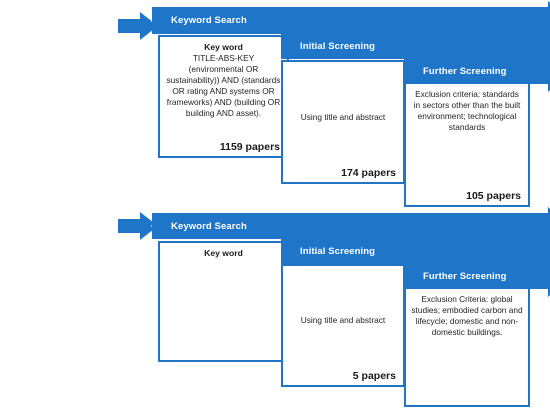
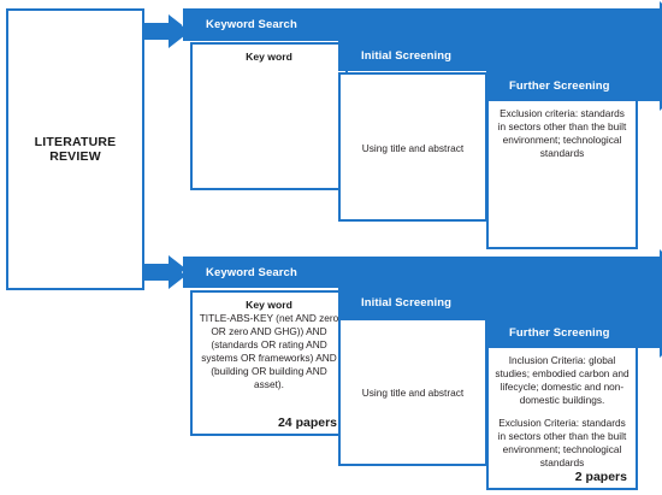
+ LITERATURE REVIEW
  Keyword Search
  Key word
- TITLE-ABS-KEY (environmental OR sustainability)) AND (standards OR rating AND systems OR frameworks) AND (building OR building AND asset).
- 1159 papers
  Initial Screening
  Using title and abstract
- 174 papers
  Further Screening
  Exclusion criteria: standards in sectors other than the built environment; technological standards
- 105 papers
  Keyword Search
  Key word
+ TITLE-ABS-KEY (net AND zero OR zero AND GHG)) AND (standards OR rating AND systems OR frameworks) AND (building OR building AND asset).
+ 24 papers
  Initial Screening
  Using title and abstract
- 5 papers
  Further Screening
- Exclusion Criteria: global studies; embodied carbon and lifecycle; domestic and non-domestic buildings.
+ Inclusion Criteria: global studies; embodied carbon and lifecycle; domestic and non-domestic buildings.
+ Exclusion Criteria: standards in sectors other than the built environment; technological standards
+ 2 papers
